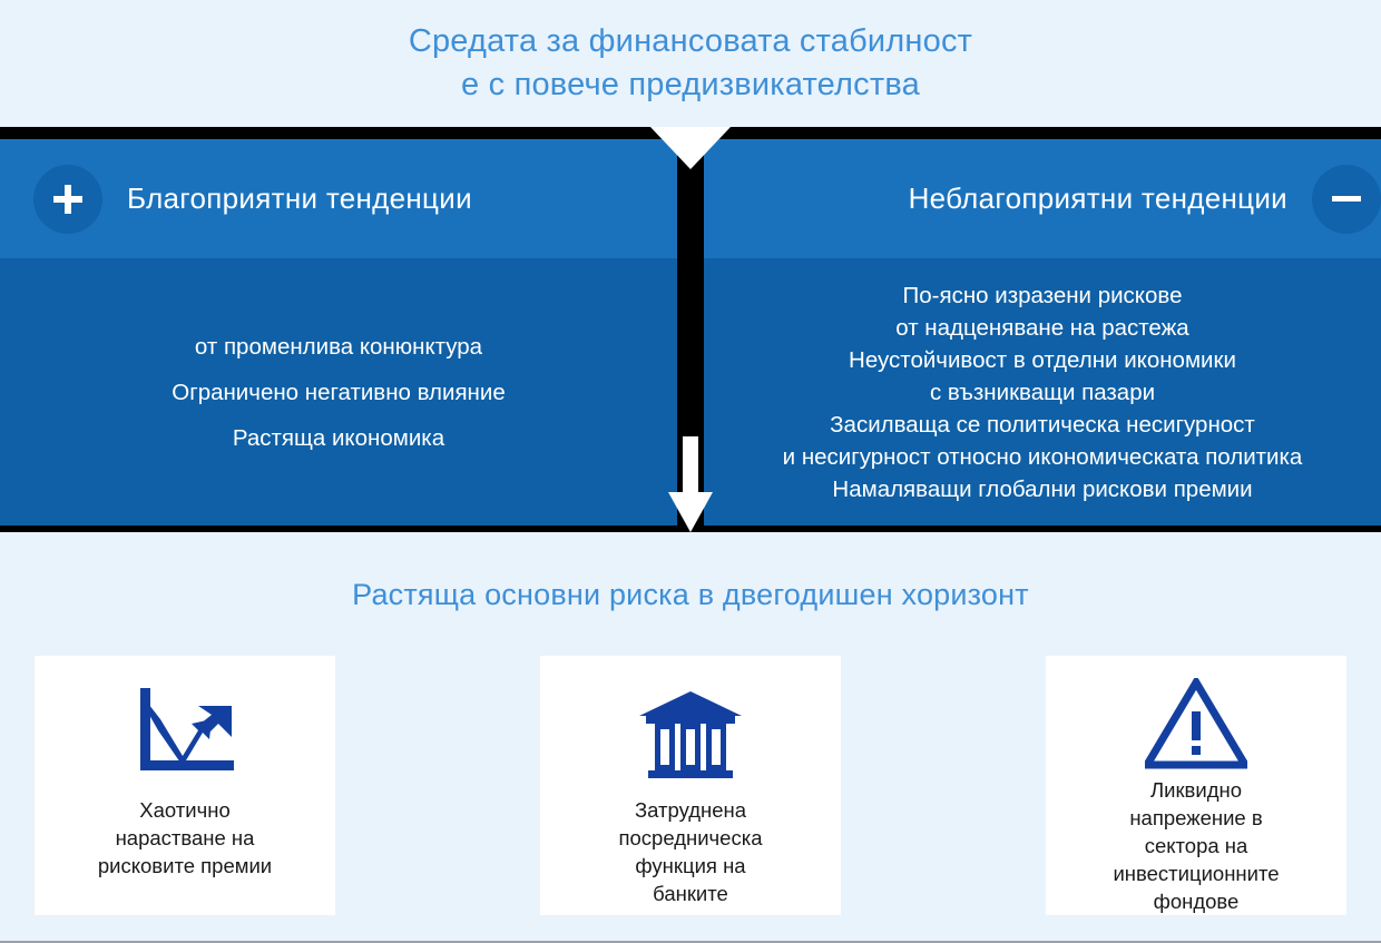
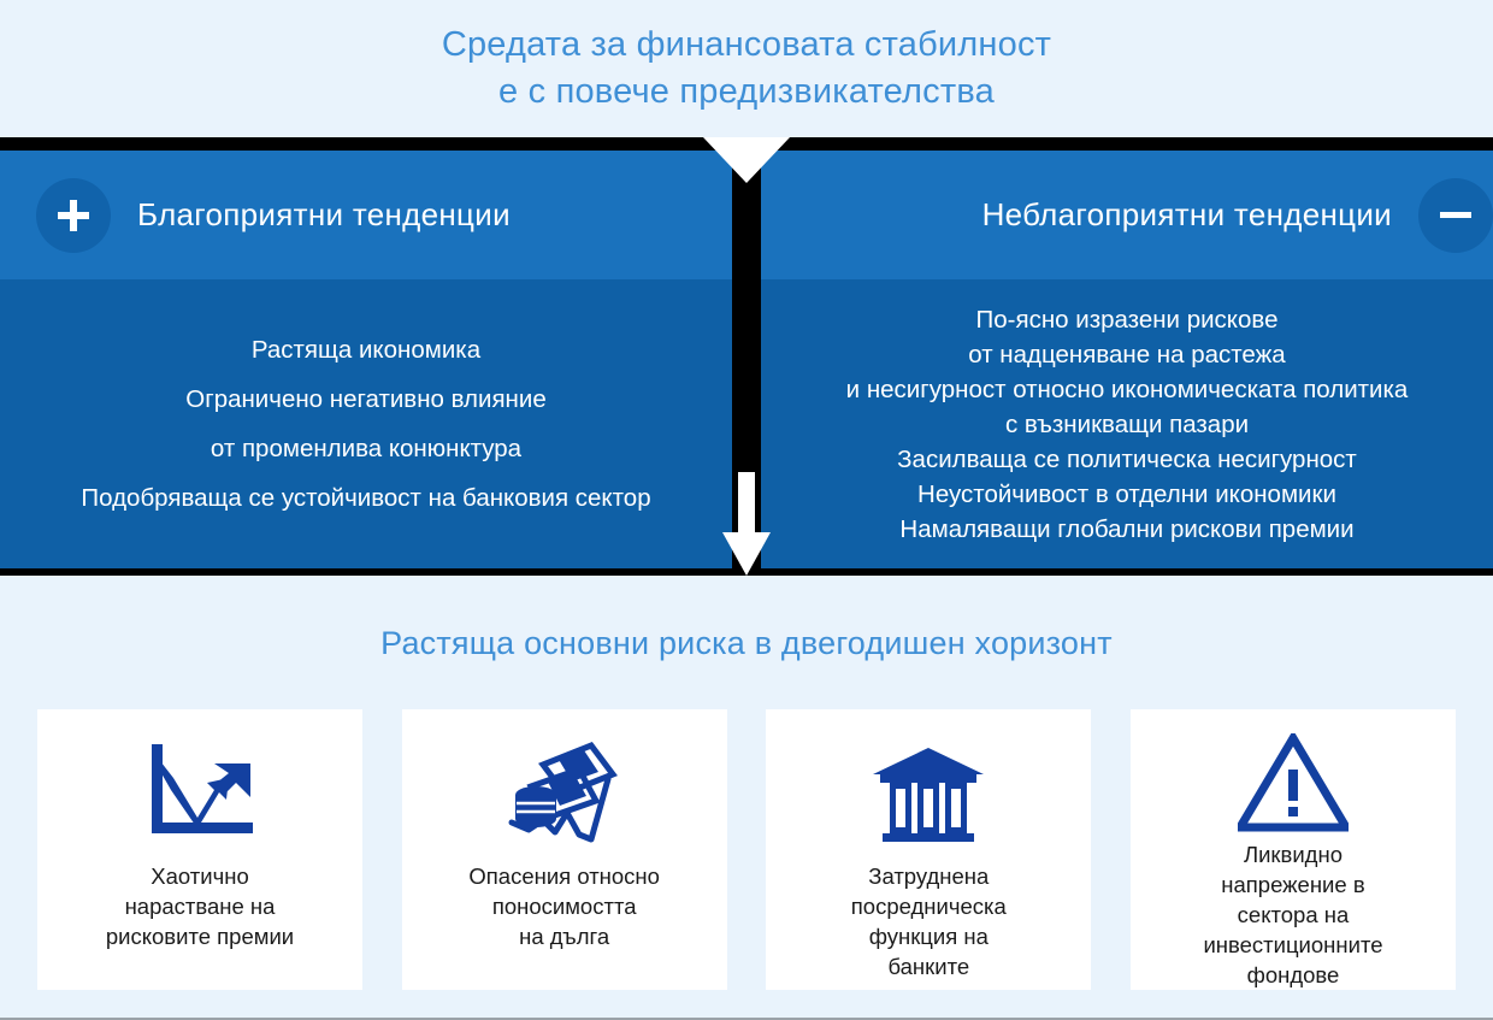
  Средата за финансовата стабилност
  е с повече предизвикателства
  Благоприятни тенденции
- от променлива конюнктура
+ Растяща икономика
  Ограничено негативно влияние
- Растяща икономика
+ от променлива конюнктура
+ Подобряваща се устойчивост на банковия сектор
  Неблагоприятни тенденции
  По-ясно изразени рискове
  от надценяване на растежа
- Неустойчивост в отделни икономики
+ и несигурност относно икономическата политика
  с възникващи пазари
  Засилваща се политическа несигурност
- и несигурност относно икономическата политика
+ Неустойчивост в отделни икономики
  Намаляващи глобални рискови премии
  Растяща основни риска в двегодишен хоризонт
  Хаотично
  нарастване на
  рисковите премии
+ Опасения относно
+ поносимостта
+ на дълга
  Затруднена
  посредническа
  функция на
  банките
  Ликвидно
  напрежение в
  сектора на
  инвестиционните
  фондове
